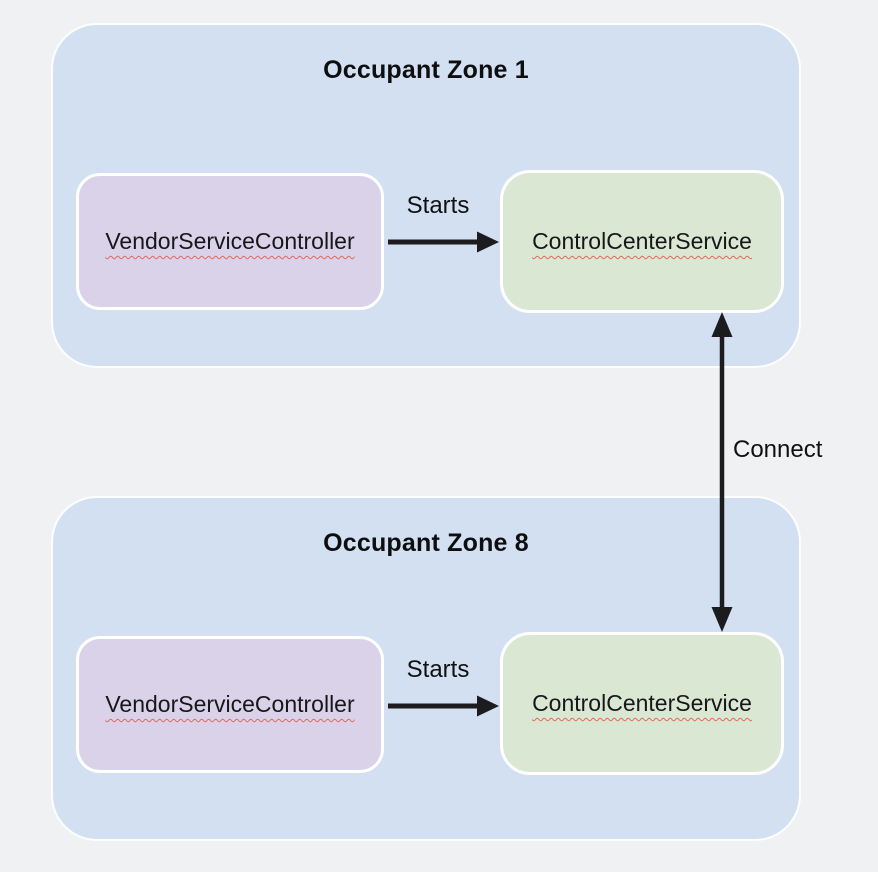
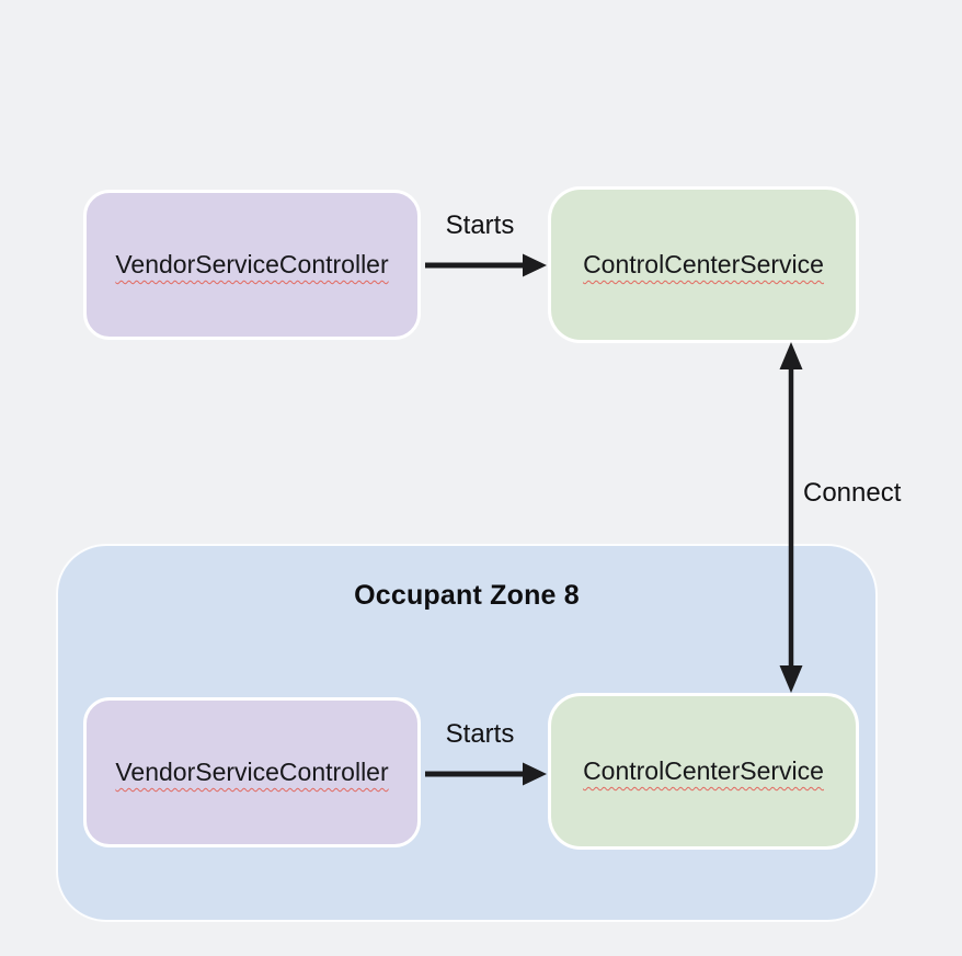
- Occupant Zone 1
  Occupant Zone 8
  VendorServiceController
  ControlCenterService
  VendorServiceController
  ControlCenterService
  Starts
  Starts
  Connect
